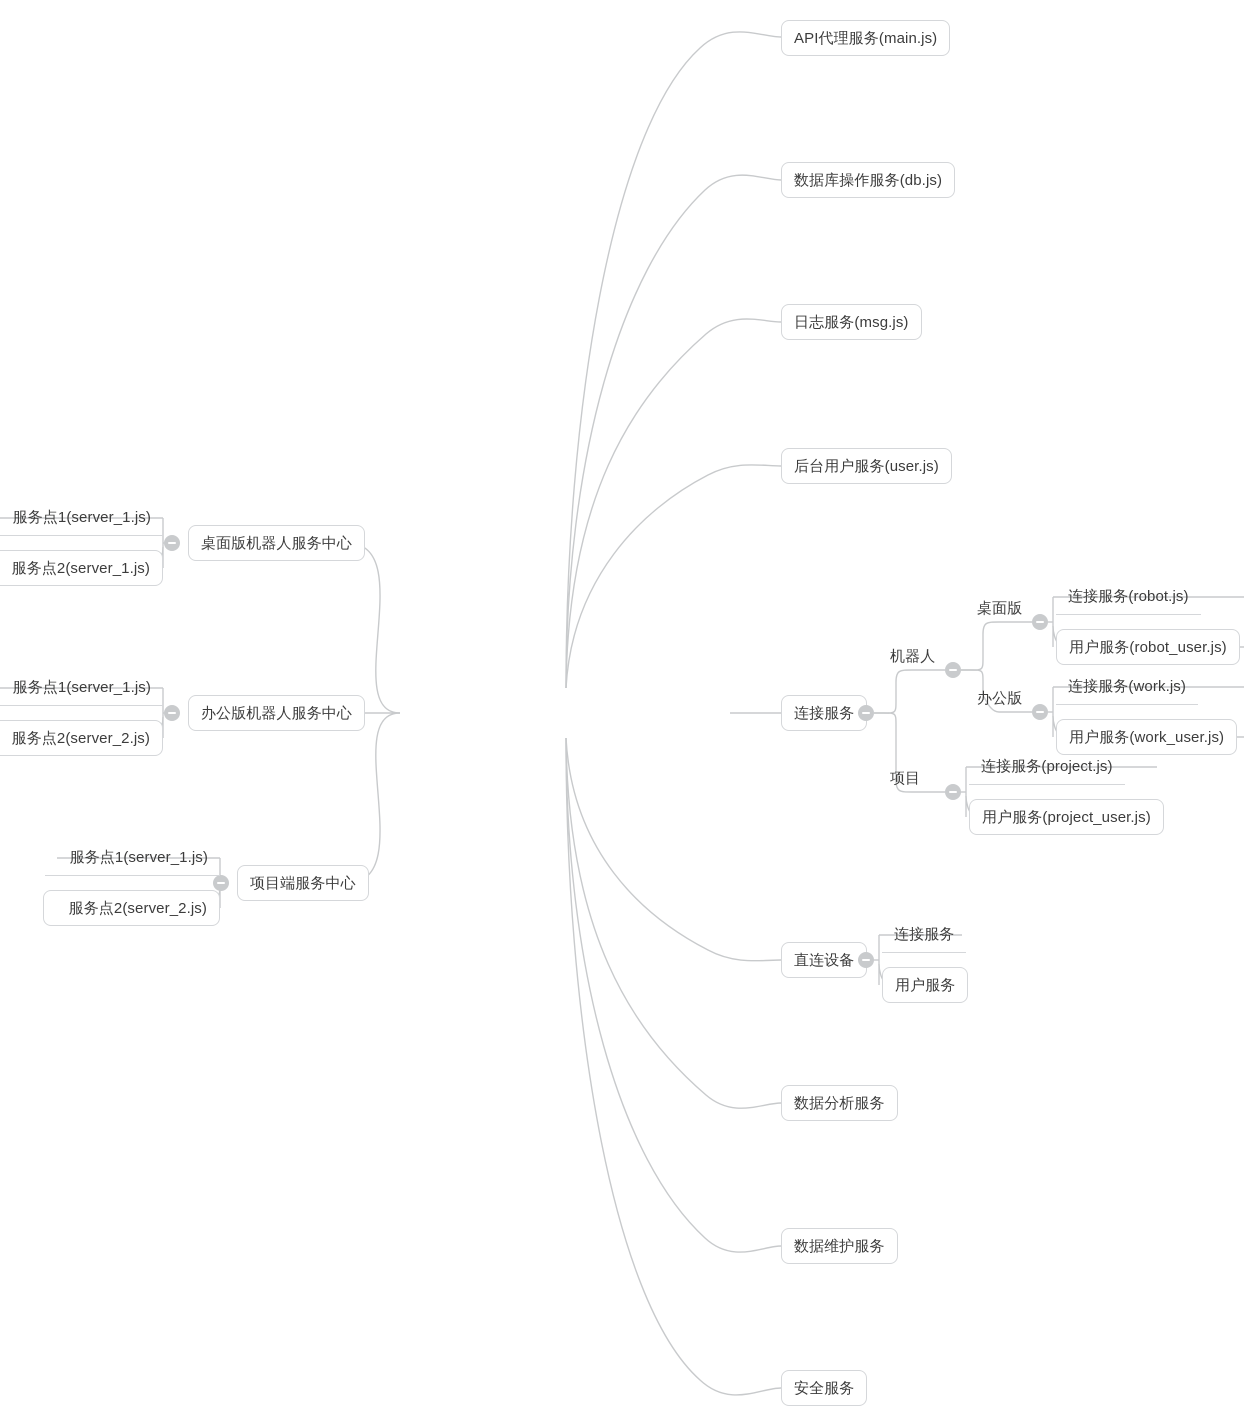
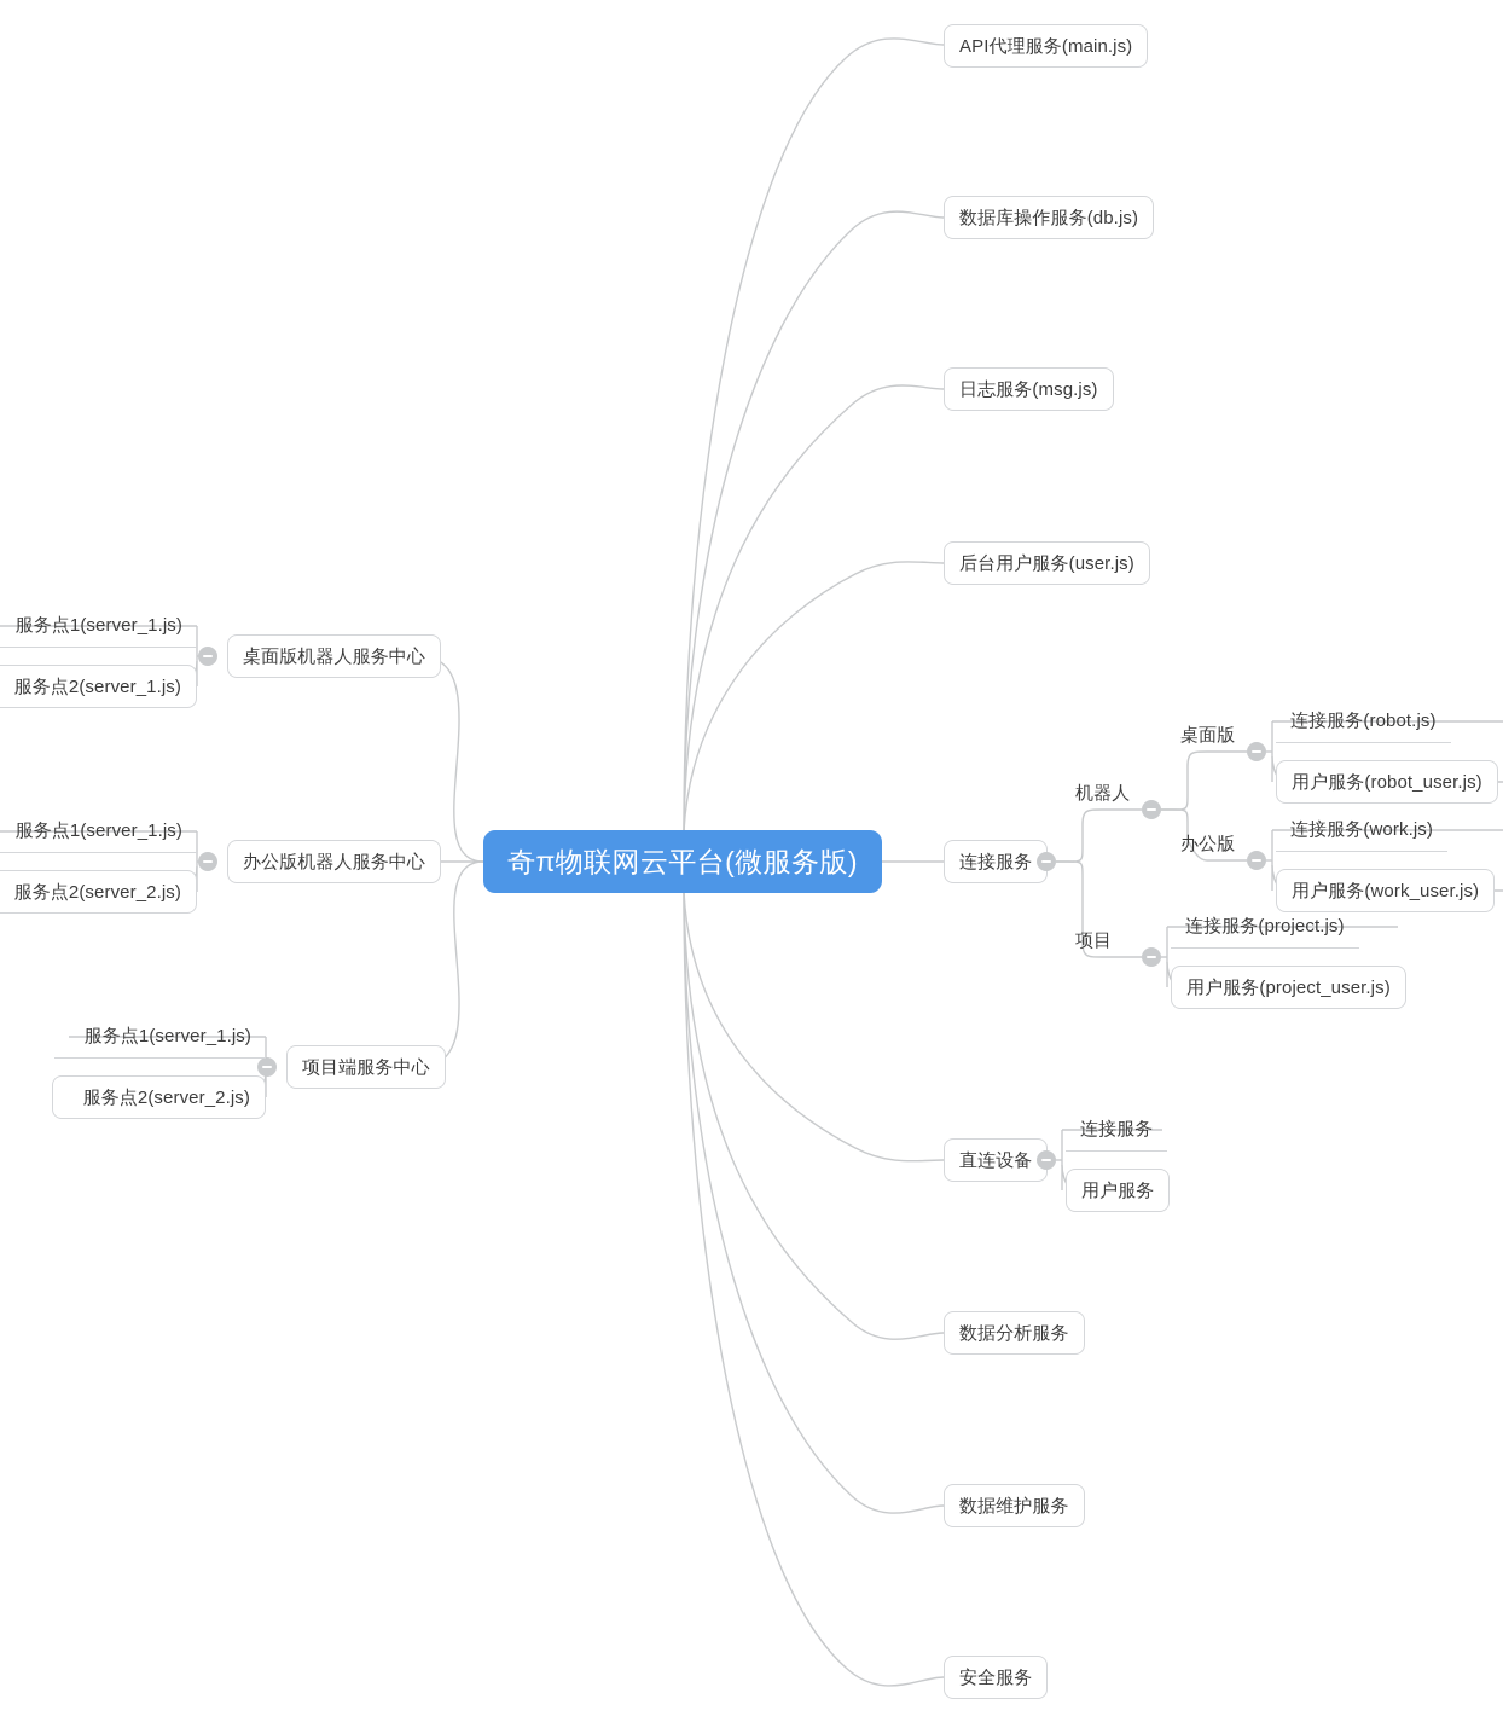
+ 奇π物联网云平台(微服务版)
  API代理服务(main.js)
  数据库操作服务(db.js)
  日志服务(msg.js)
  后台用户服务(user.js)
  连接服务
  直连设备
  数据分析服务
  数据维护服务
  安全服务
  机器人
  桌面版
  连接服务(robot.js)
  用户服务(robot_user.js)
  办公版
  连接服务(work.js)
  用户服务(work_user.js)
  项目
  连接服务(project.js)
  用户服务(project_user.js)
  连接服务
  用户服务
  桌面版机器人服务中心
  服务点1(server_1.js)
  服务点2(server_1.js)
  办公版机器人服务中心
  服务点1(server_1.js)
  服务点2(server_2.js)
  项目端服务中心
  服务点1(server_1.js)
  服务点2(server_2.js)
